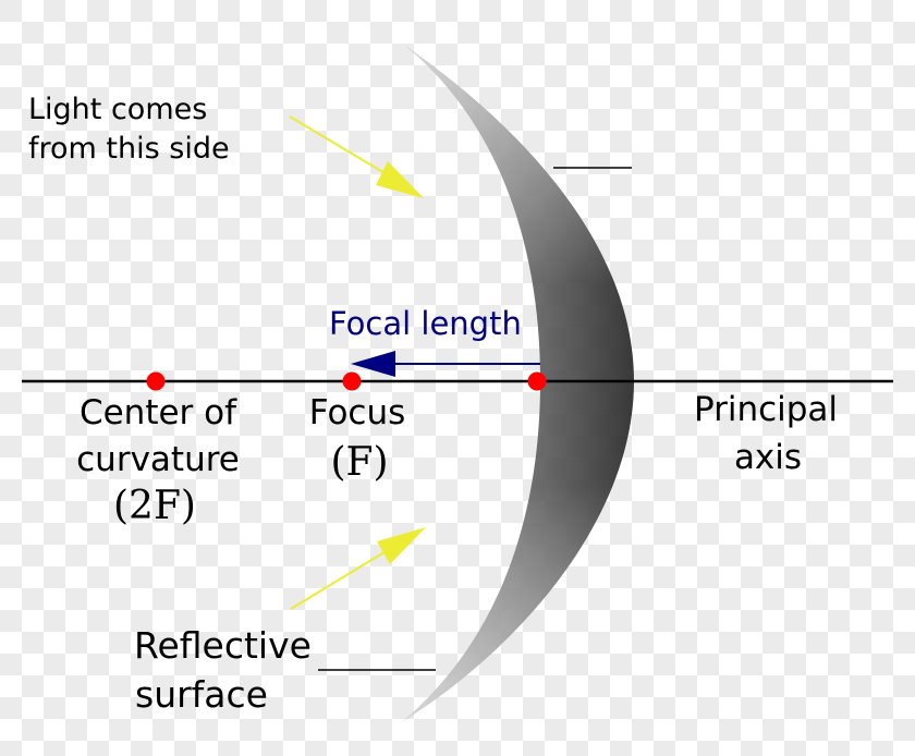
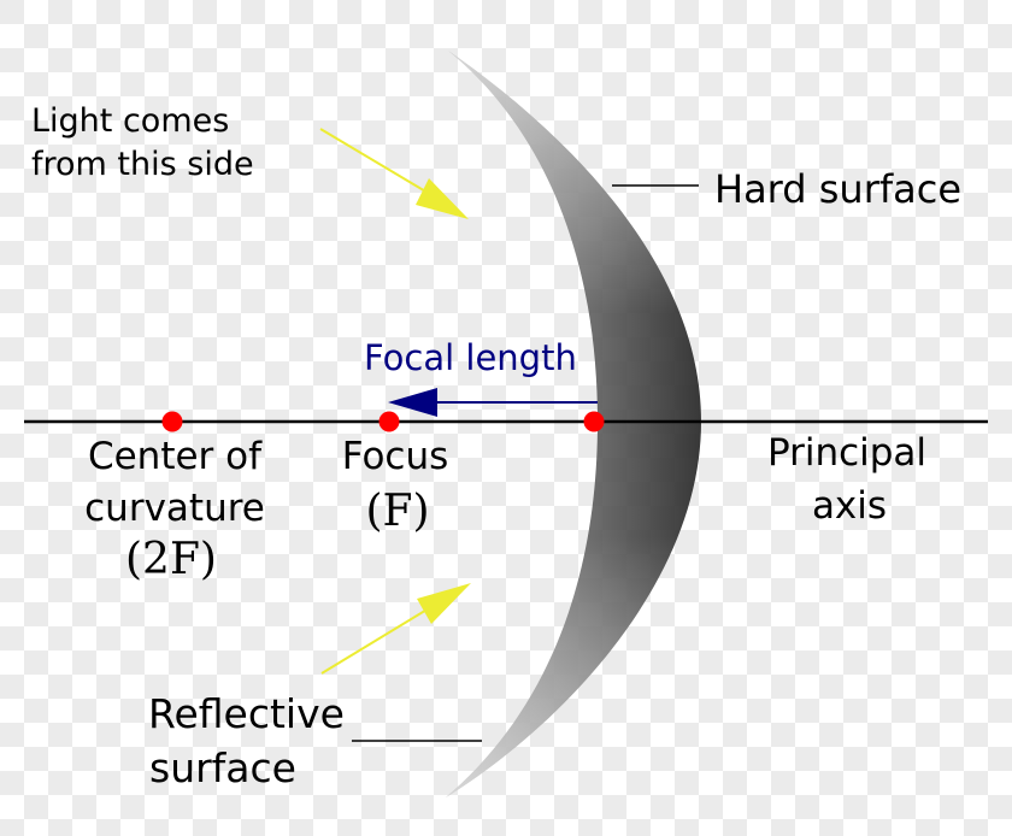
  Light comes
  from this side
+ Hard surface
  Focal length
  Center of
  curvature
  Focus
  Principal
  axis
  (2F)
  (F)
  Reflective
  surface
